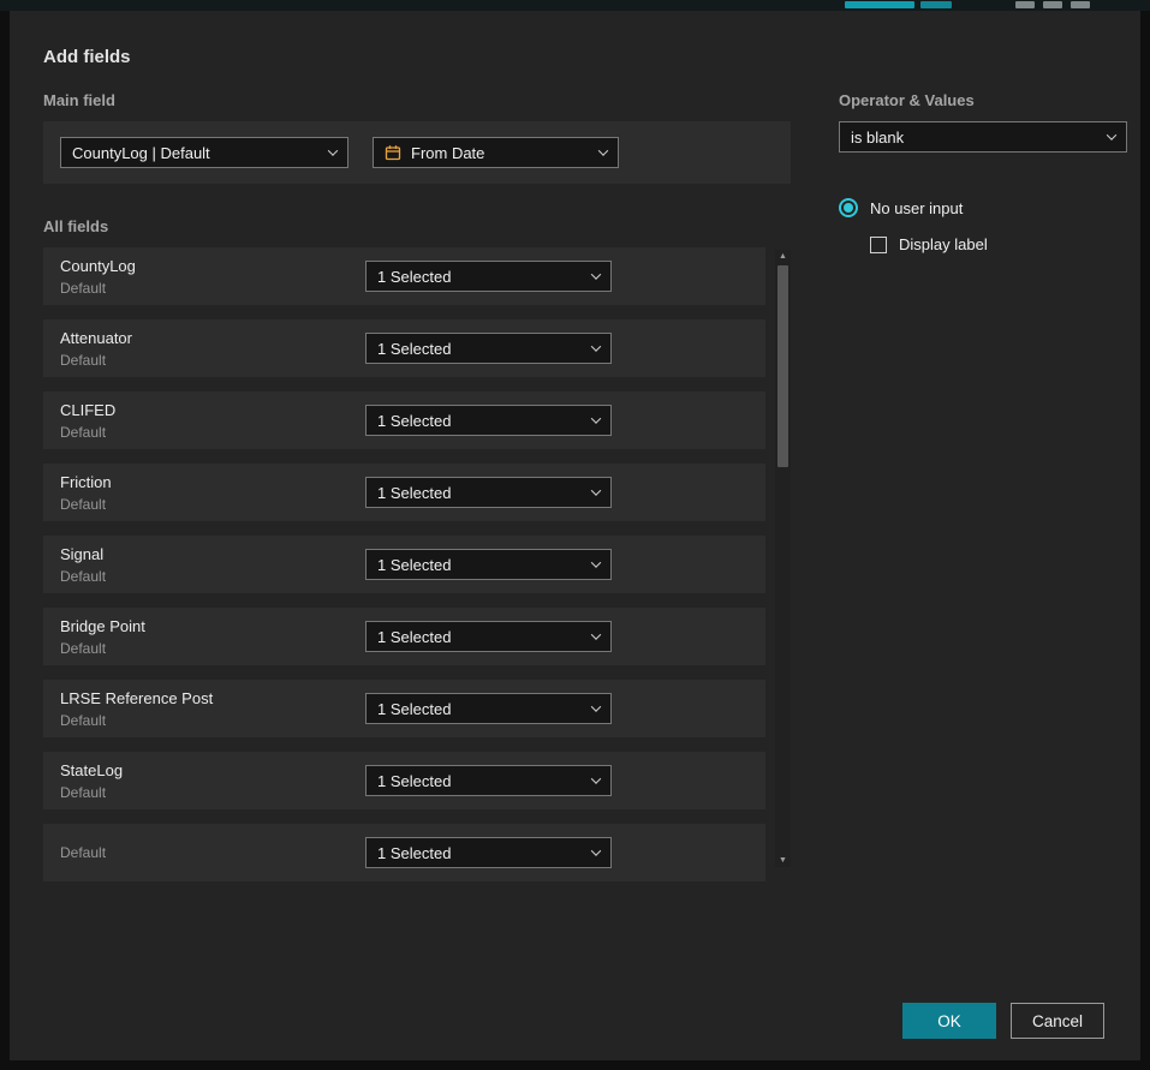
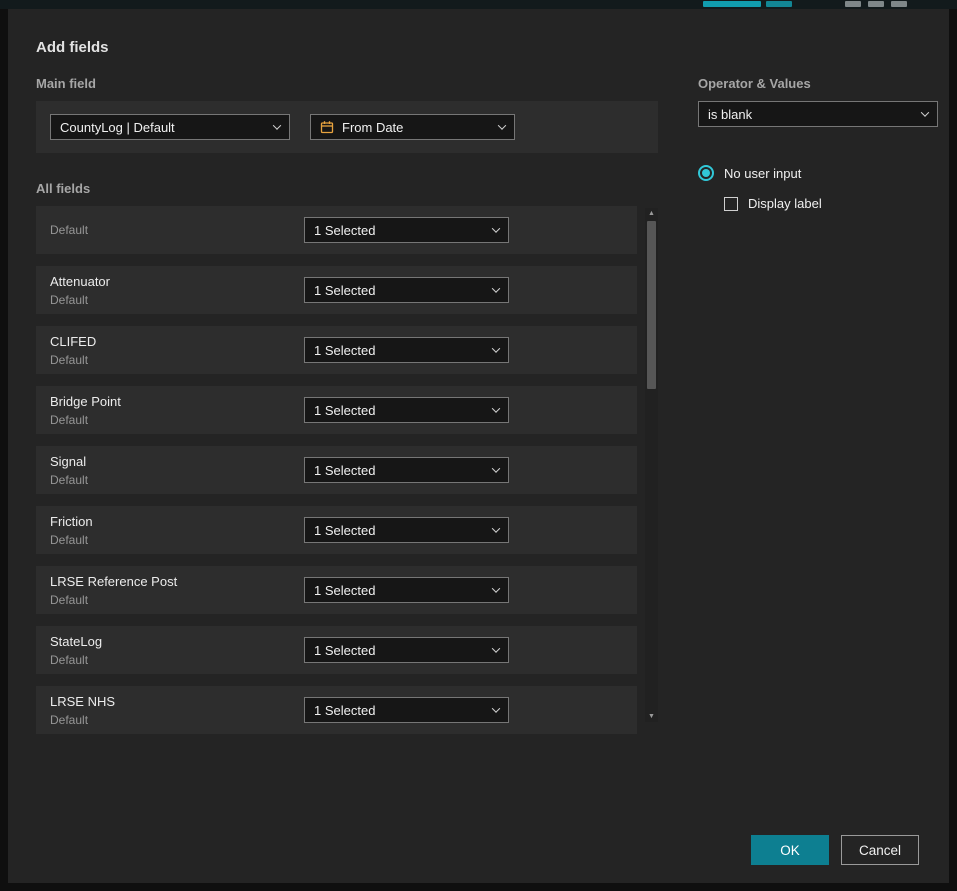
  Add fields
  Main field
  CountyLog | Default
  From Date
  All fields
- CountyLog
  Default
  1 Selected
  Attenuator
  Default
  1 Selected
  CLIFED
  Default
  1 Selected
- Friction
+ Bridge Point
  Default
  1 Selected
  Signal
  Default
  1 Selected
- Bridge Point
+ Friction
  Default
  1 Selected
  LRSE Reference Post
  Default
  1 Selected
  StateLog
  Default
  1 Selected
+ LRSE NHS
  Default
  1 Selected
  Operator & Values
  is blank
  No user input
  Display label
  OK
  Cancel
